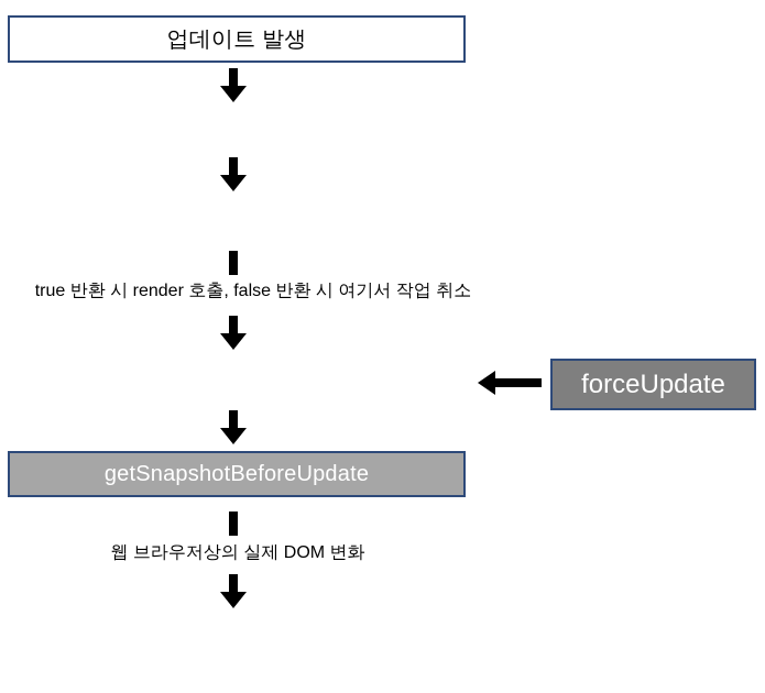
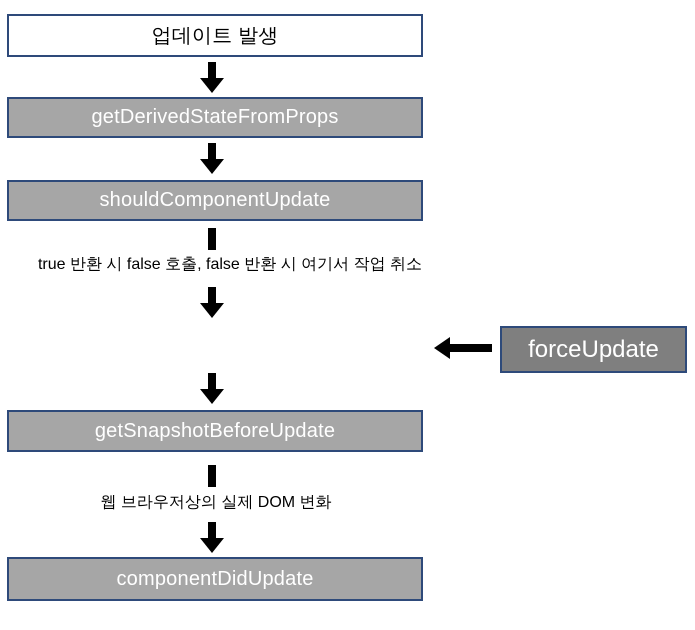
  업데이트 발생
+ getDerivedStateFromProps
+ shouldComponentUpdate
- true 반환 시 render 호출, false 반환 시 여기서 작업 취소
+ true 반환 시 false 호출, false 반환 시 여기서 작업 취소
  forceUpdate
  getSnapshotBeforeUpdate
  웹 브라우저상의 실제 DOM 변화
+ componentDidUpdate
